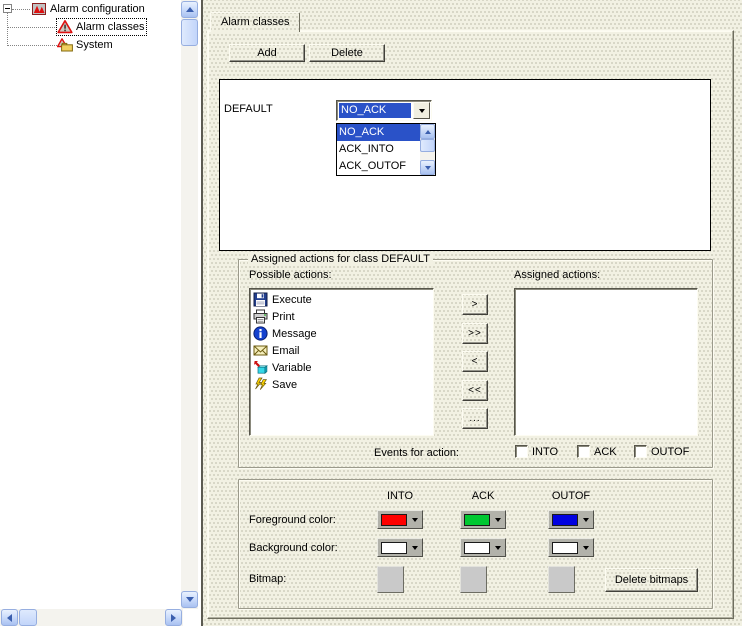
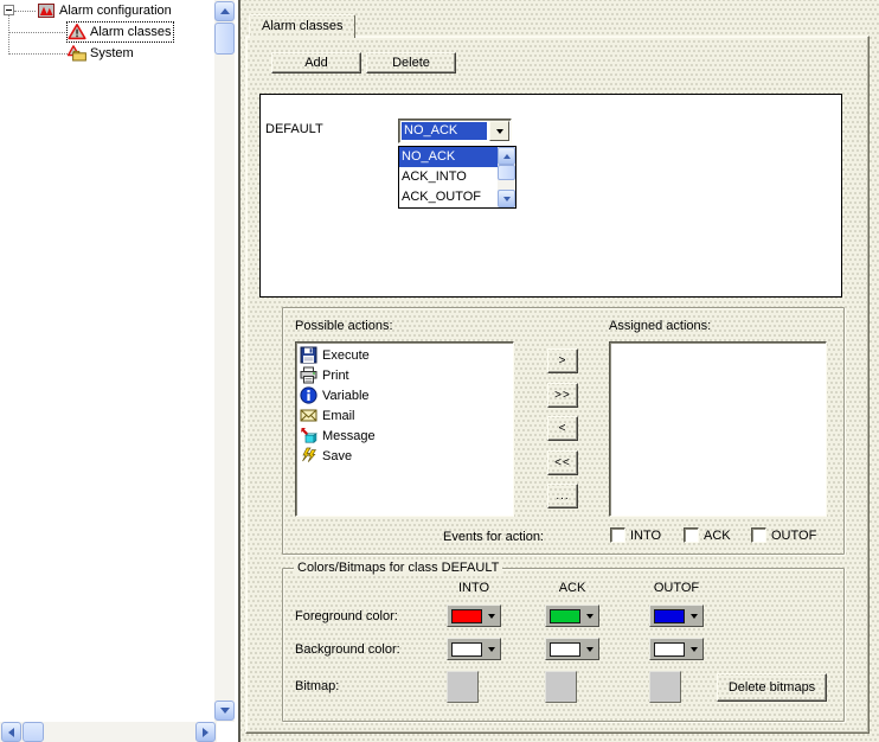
  Alarm configuration
  Alarm classes
  System
  Alarm classes
  Add
  Delete
  DEFAULT
  NO_ACK
  NO_ACK
  ACK_INTO
  ACK_OUTOF
- Assigned actions for class DEFAULT
  Possible actions:
  Execute
  Print
- Message
+ Variable
  Email
- Variable
+ Message
  Save
  >
  >>
  <
  <<
  ...
  Assigned actions:
  Events for action:
  INTO
  ACK
  OUTOF
+ Colors/Bitmaps for class DEFAULT
  INTO
  ACK
  OUTOF
  Foreground color:
  Background color:
  Bitmap:
  Delete bitmaps
